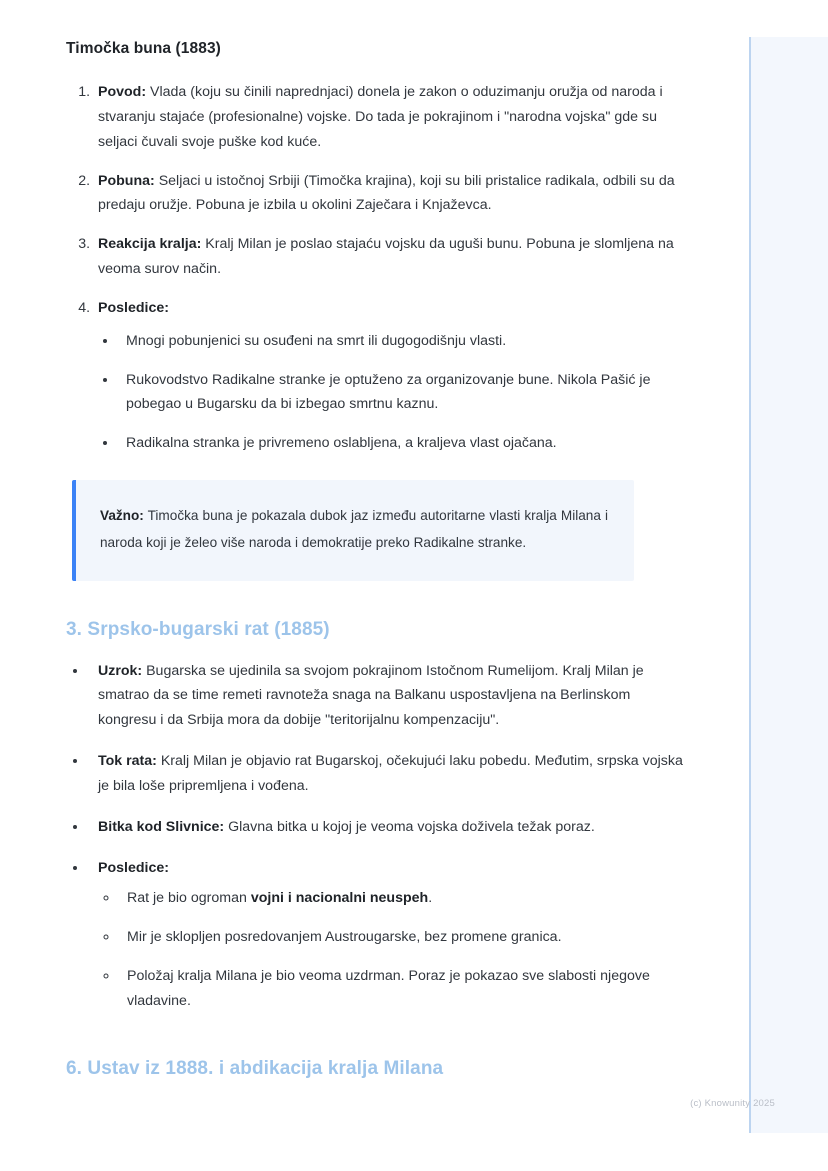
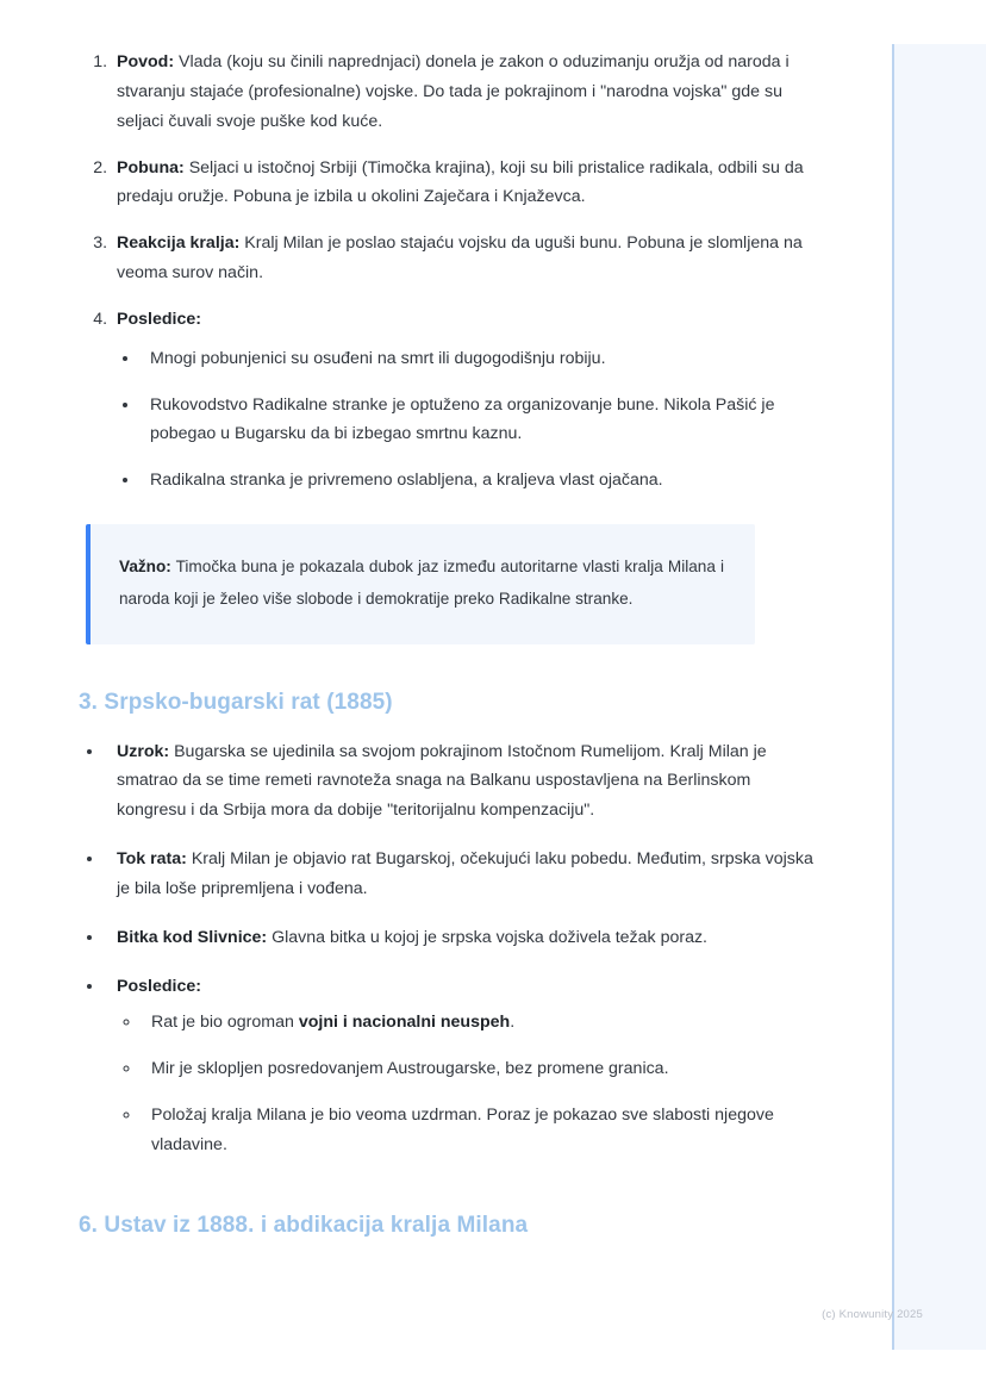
- Timočka buna (1883)
  Povod: Vlada (koju su činili naprednjaci) donela je zakon o oduzimanju oružja od naroda i stvaranju stajaće (profesionalne) vojske. Do tada je pokrajinom i "narodna vojska" gde su seljaci čuvali svoje puške kod kuće.
  Pobuna: Seljaci u istočnoj Srbiji (Timočka krajina), koji su bili pristalice radikala, odbili su da predaju oružje. Pobuna je izbila u okolini Zaječara i Knjaževca.
  Reakcija kralja: Kralj Milan je poslao stajaću vojsku da uguši bunu. Pobuna je slomljena na veoma surov način.
  Posledice:
- Mnogi pobunjenici su osuđeni na smrt ili dugogodišnju vlasti.
+ Mnogi pobunjenici su osuđeni na smrt ili dugogodišnju robiju.
  Rukovodstvo Radikalne stranke je optuženo za organizovanje bune. Nikola Pašić je pobegao u Bugarsku da bi izbegao smrtnu kaznu.
  Radikalna stranka je privremeno oslabljena, a kraljeva vlast ojačana.
- Važno: Timočka buna je pokazala dubok jaz između autoritarne vlasti kralja Milana i naroda koji je želeo više naroda i demokratije preko Radikalne stranke.
+ Važno: Timočka buna je pokazala dubok jaz između autoritarne vlasti kralja Milana i naroda koji je želeo više slobode i demokratije preko Radikalne stranke.
  3. Srpsko-bugarski rat (1885)
  Uzrok: Bugarska se ujedinila sa svojom pokrajinom Istočnom Rumelijom. Kralj Milan je smatrao da se time remeti ravnoteža snaga na Balkanu uspostavljena na Berlinskom kongresu i da Srbija mora da dobije "teritorijalnu kompenzaciju".
  Tok rata: Kralj Milan je objavio rat Bugarskoj, očekujući laku pobedu. Međutim, srpska vojska je bila loše pripremljena i vođena.
- Bitka kod Slivnice: Glavna bitka u kojoj je veoma vojska doživela težak poraz.
+ Bitka kod Slivnice: Glavna bitka u kojoj je srpska vojska doživela težak poraz.
  Posledice:
  Rat je bio ogroman vojni i nacionalni neuspeh.
  Mir je sklopljen posredovanjem Austrougarske, bez promene granica.
  Položaj kralja Milana je bio veoma uzdrman. Poraz je pokazao sve slabosti njegove vladavine.
  6. Ustav iz 1888. i abdikacija kralja Milana
  (c) Knowunity 2025
